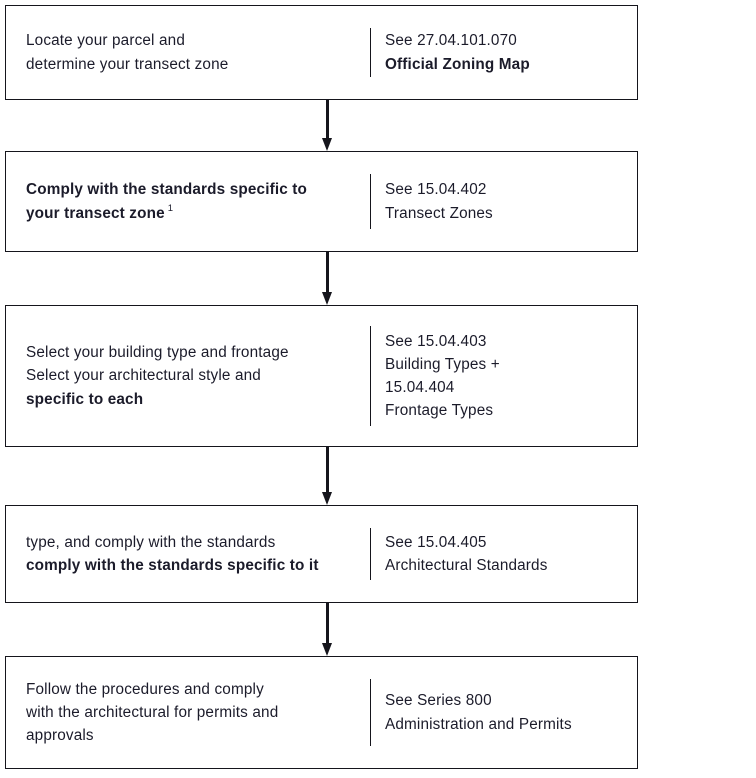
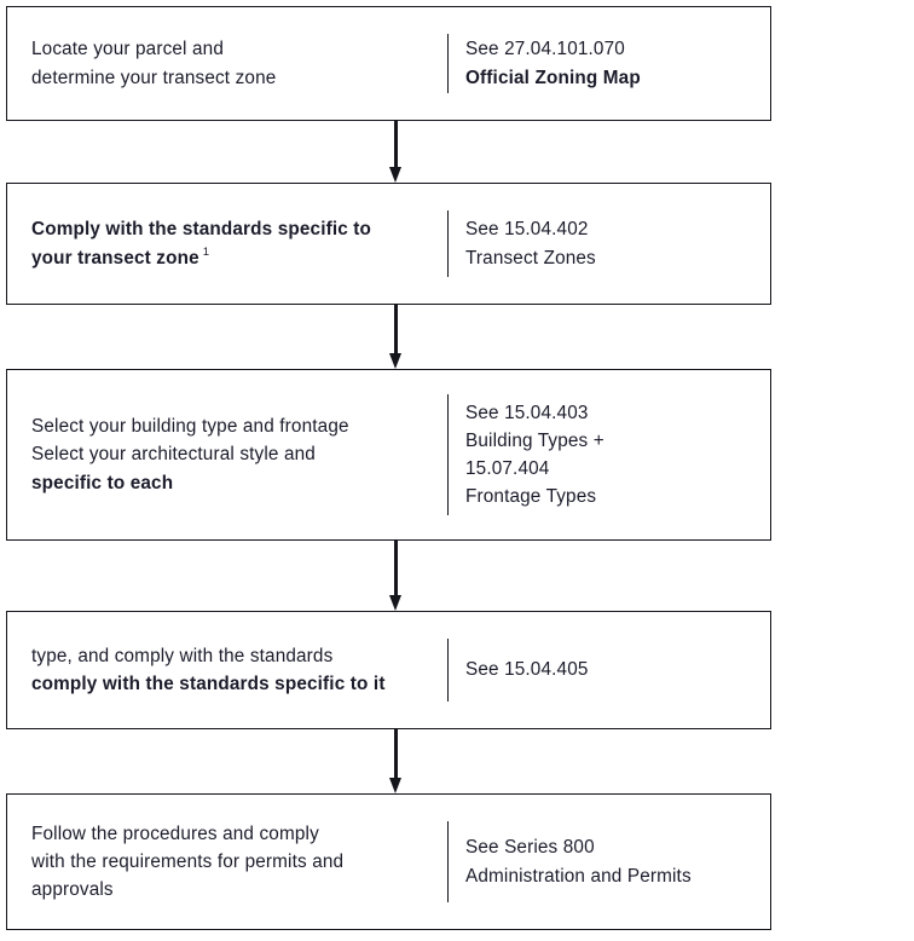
  Locate your parcel and
  determine your transect zone
  See 27.04.101.070
  Official Zoning Map
  Comply with the standards specific to
  your transect zone 1
  See 15.04.402
  Transect Zones
  Select your building type and frontage
  Select your architectural style and
  specific to each
  See 15.04.403
  Building Types +
- 15.04.404
+ 15.07.404
  Frontage Types
  type, and comply with the standards
  comply with the standards specific to it
  See 15.04.405
- Architectural Standards
  Follow the procedures and comply
- with the architectural for permits and
+ with the requirements for permits and
  approvals
  See Series 800
  Administration and Permits
